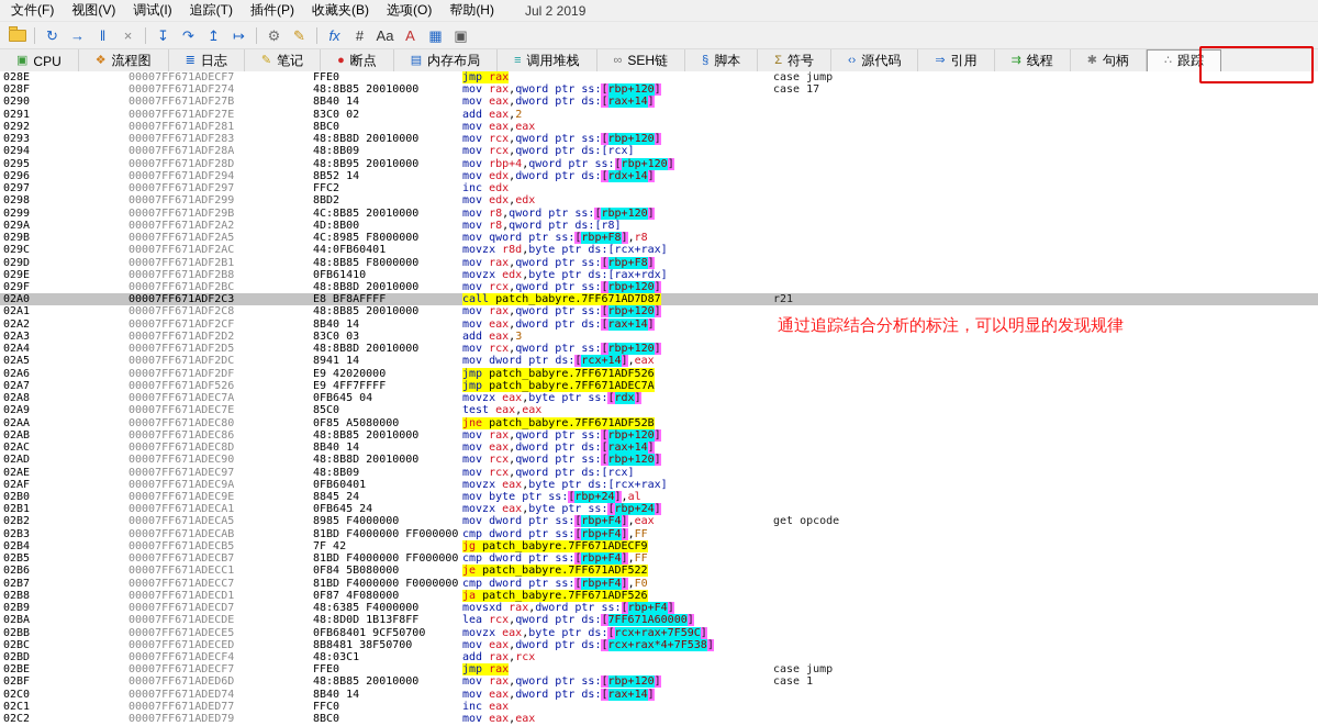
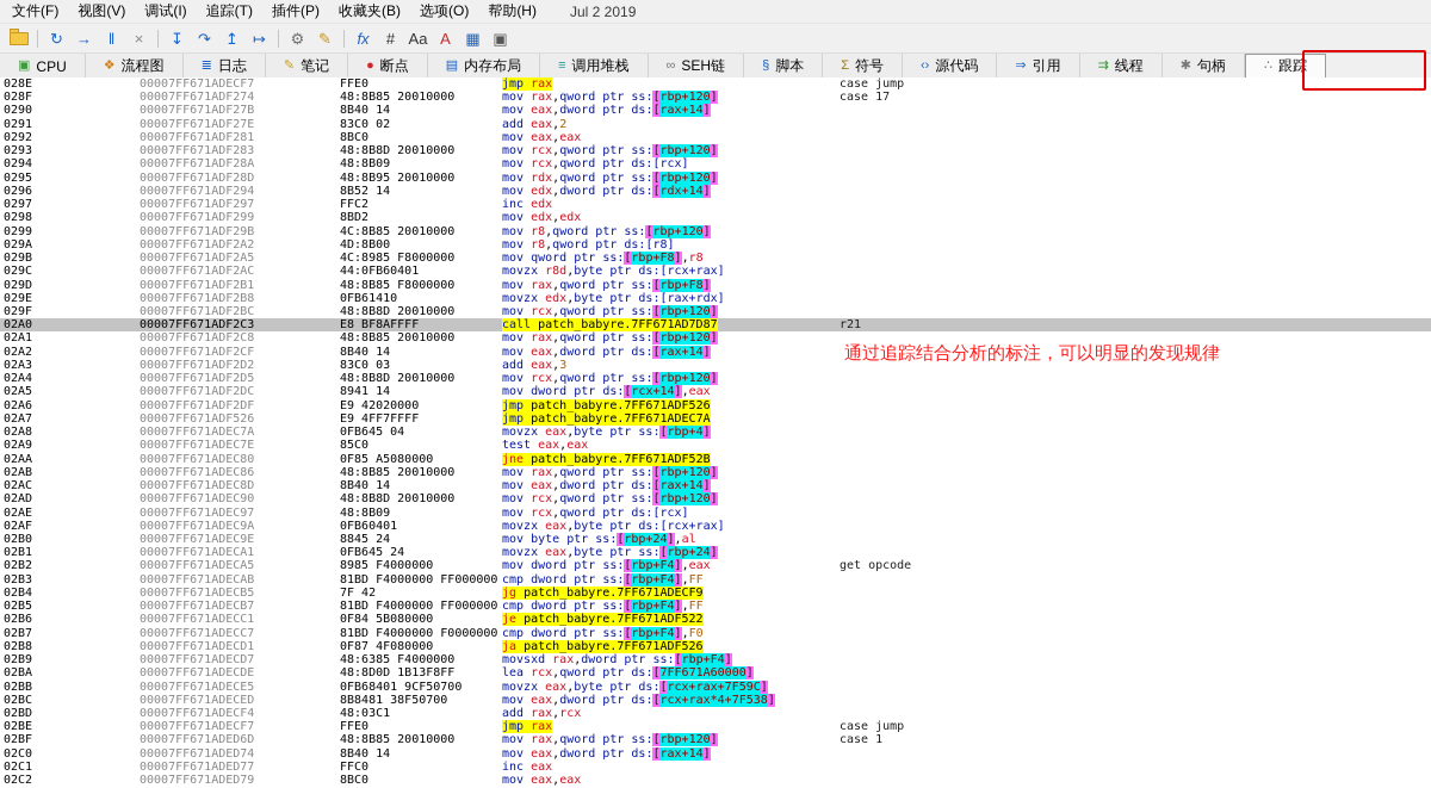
  文件(F)
  视图(V)
  调试(I)
  追踪(T)
  插件(P)
  收藏夹(B)
  选项(O)
  帮助(H)
  Jul 2 2019
  ↻
  →
  ‖
  ×
  ↧
  ↷
  ↥
  ↦
  ⚙
  ✎
  fx
  #
  Aa
  A
  ▦
  ▣
  ▣
  CPU
  ❖
  流程图
  ≣
  日志
  ✎
  笔记
  ●
  断点
  ▤
  内存布局
  ≡
  调用堆栈
  ∞
  SEH链
  §
  脚本
  Σ
  符号
  ‹›
  源代码
  ⇒
  引用
  ⇉
  线程
  ✱
  句柄
  ∴
  跟踪
  028E
  00007FF671ADECF7
  FFE0
  jmp rax
  case jump
  028F
  00007FF671ADF274
  48:8B85 20010000
  mov rax,qword ptr ss:[rbp+120]
  case 17
  0290
  00007FF671ADF27B
  8B40 14
  mov eax,dword ptr ds:[rax+14]
  0291
  00007FF671ADF27E
  83C0 02
  add eax,2
  0292
  00007FF671ADF281
  8BC0
  mov eax,eax
  0293
  00007FF671ADF283
  48:8B8D 20010000
  mov rcx,qword ptr ss:[rbp+120]
  0294
  00007FF671ADF28A
  48:8B09
  mov rcx,qword ptr ds:[rcx]
  0295
  00007FF671ADF28D
  48:8B95 20010000
- mov rbp+4,qword ptr ss:[rbp+120]
+ mov rdx,qword ptr ss:[rbp+120]
  0296
  00007FF671ADF294
  8B52 14
  mov edx,dword ptr ds:[rdx+14]
  0297
  00007FF671ADF297
  FFC2
  inc edx
  0298
  00007FF671ADF299
  8BD2
  mov edx,edx
  0299
  00007FF671ADF29B
  4C:8B85 20010000
  mov r8,qword ptr ss:[rbp+120]
  029A
  00007FF671ADF2A2
  4D:8B00
  mov r8,qword ptr ds:[r8]
  029B
  00007FF671ADF2A5
  4C:8985 F8000000
  mov qword ptr ss:[rbp+F8],r8
  029C
  00007FF671ADF2AC
  44:0FB60401
  movzx r8d,byte ptr ds:[rcx+rax]
  029D
  00007FF671ADF2B1
  48:8B85 F8000000
  mov rax,qword ptr ss:[rbp+F8]
  029E
  00007FF671ADF2B8
  0FB61410
  movzx edx,byte ptr ds:[rax+rdx]
  029F
  00007FF671ADF2BC
  48:8B8D 20010000
  mov rcx,qword ptr ss:[rbp+120]
  02A0
  00007FF671ADF2C3
  E8 BF8AFFFF
  call patch_babyre.7FF671AD7D87
  r21
  02A1
  00007FF671ADF2C8
  48:8B85 20010000
  mov rax,qword ptr ss:[rbp+120]
  02A2
  00007FF671ADF2CF
  8B40 14
  mov eax,dword ptr ds:[rax+14]
  02A3
  00007FF671ADF2D2
  83C0 03
  add eax,3
  02A4
  00007FF671ADF2D5
  48:8B8D 20010000
  mov rcx,qword ptr ss:[rbp+120]
  02A5
  00007FF671ADF2DC
  8941 14
  mov dword ptr ds:[rcx+14],eax
  02A6
  00007FF671ADF2DF
  E9 42020000
  jmp patch_babyre.7FF671ADF526
  02A7
  00007FF671ADF526
  E9 4FF7FFFF
  jmp patch_babyre.7FF671ADEC7A
  02A8
  00007FF671ADEC7A
  0FB645 04
- movzx eax,byte ptr ss:[rdx]
+ movzx eax,byte ptr ss:[rbp+4]
  02A9
  00007FF671ADEC7E
  85C0
  test eax,eax
  02AA
  00007FF671ADEC80
  0F85 A5080000
  jne patch_babyre.7FF671ADF52B
  02AB
  00007FF671ADEC86
  48:8B85 20010000
  mov rax,qword ptr ss:[rbp+120]
  02AC
  00007FF671ADEC8D
  8B40 14
  mov eax,dword ptr ds:[rax+14]
  02AD
  00007FF671ADEC90
  48:8B8D 20010000
  mov rcx,qword ptr ss:[rbp+120]
  02AE
  00007FF671ADEC97
  48:8B09
  mov rcx,qword ptr ds:[rcx]
  02AF
  00007FF671ADEC9A
  0FB60401
  movzx eax,byte ptr ds:[rcx+rax]
  02B0
  00007FF671ADEC9E
  8845 24
  mov byte ptr ss:[rbp+24],al
  02B1
  00007FF671ADECA1
  0FB645 24
  movzx eax,byte ptr ss:[rbp+24]
  02B2
  00007FF671ADECA5
  8985 F4000000
  mov dword ptr ss:[rbp+F4],eax
  get opcode
  02B3
  00007FF671ADECAB
  81BD F4000000 FF000000
  cmp dword ptr ss:[rbp+F4],FF
  02B4
  00007FF671ADECB5
  7F 42
  jg patch_babyre.7FF671ADECF9
  02B5
  00007FF671ADECB7
  81BD F4000000 FF000000
  cmp dword ptr ss:[rbp+F4],FF
  02B6
  00007FF671ADECC1
  0F84 5B080000
  je patch_babyre.7FF671ADF522
  02B7
  00007FF671ADECC7
  81BD F4000000 F0000000
  cmp dword ptr ss:[rbp+F4],F0
  02B8
  00007FF671ADECD1
  0F87 4F080000
  ja patch_babyre.7FF671ADF526
  02B9
  00007FF671ADECD7
  48:6385 F4000000
  movsxd rax,dword ptr ss:[rbp+F4]
  02BA
  00007FF671ADECDE
  48:8D0D 1B13F8FF
  lea rcx,qword ptr ds:[7FF671A60000]
  02BB
  00007FF671ADECE5
  0FB68401 9CF50700
  movzx eax,byte ptr ds:[rcx+rax+7F59C]
  02BC
  00007FF671ADECED
  8B8481 38F50700
  mov eax,dword ptr ds:[rcx+rax*4+7F538]
  02BD
  00007FF671ADECF4
  48:03C1
  add rax,rcx
  02BE
  00007FF671ADECF7
  FFE0
  jmp rax
  case jump
  02BF
  00007FF671ADED6D
  48:8B85 20010000
  mov rax,qword ptr ss:[rbp+120]
  case 1
  02C0
  00007FF671ADED74
  8B40 14
  mov eax,dword ptr ds:[rax+14]
  02C1
  00007FF671ADED77
  FFC0
  inc eax
  02C2
  00007FF671ADED79
  8BC0
  mov eax,eax
  通过追踪结合分析的标注，可以明显的发现规律
